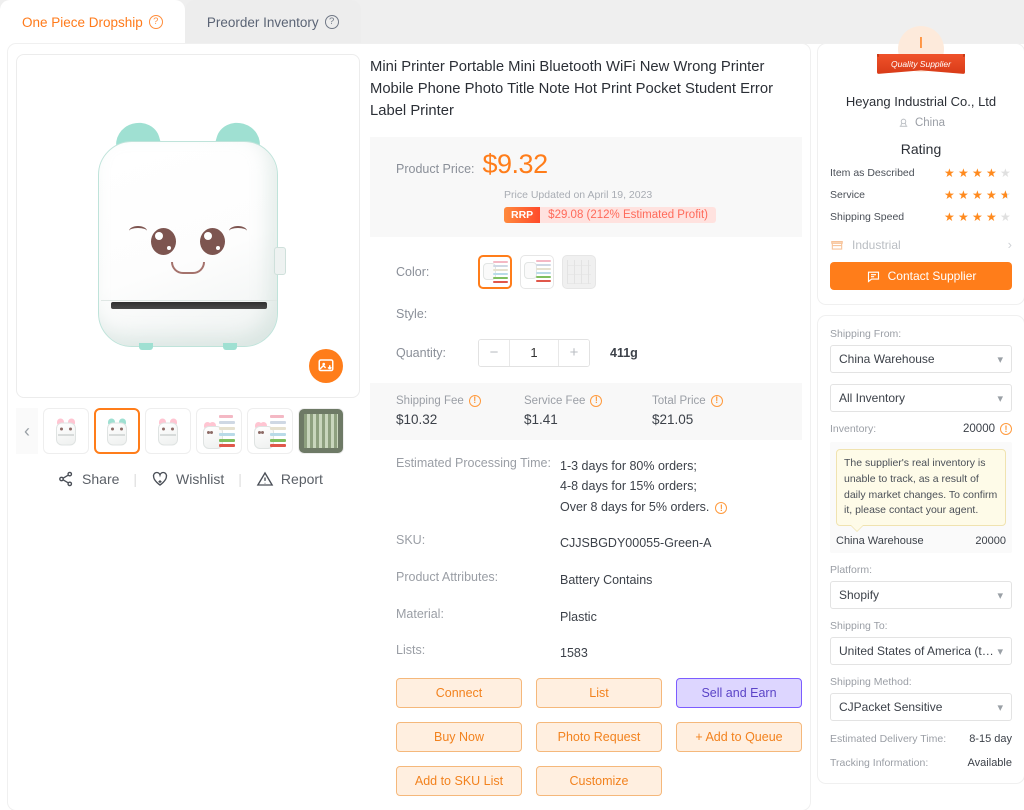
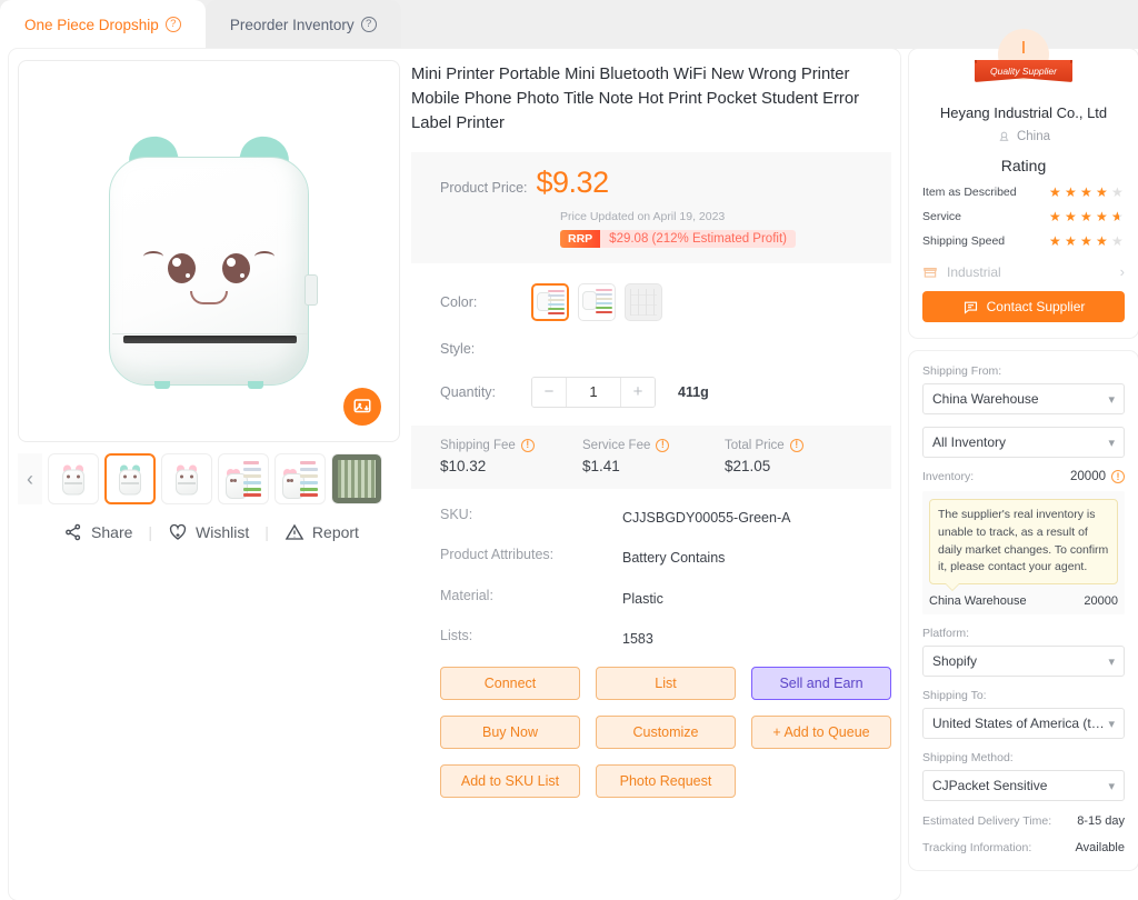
  One Piece Dropship
  ?
  Preorder Inventory
  ?
  ‹
  Share
  |
  Wishlist
  Report
  Mini Printer Portable Mini Bluetooth WiFi New Wrong Printer Mobile Phone Photo Title Note Hot Print Pocket Student Error Label Printer
  Product Price:
  $9.32
  Price Updated on April 19, 2023
  RRP
  $29.08 (212% Estimated Profit)
  Color:
  Style:
  Quantity:
  −
  1
  +
  411g
  Shipping Fee
  !
  $10.32
  Service Fee
  !
  $1.41
  Total Price
  !
  $21.05
- Estimated Processing Time:
- 1-3 days for 80% orders;
- 4-8 days for 15% orders;
- Over 8 days for 5% orders. !
  SKU:
  CJJSBGDY00055-Green-A
  Product Attributes:
  Battery Contains
  Material:
  Plastic
  Lists:
  1583
  Connect
  List
  Sell and Earn
  Buy Now
- Photo Request
+ Customize
  + Add to Queue
  Add to SKU List
- Customize
+ Photo Request
  I
  Quality Supplier
  Heyang Industrial Co., Ltd
  China
  Rating
  Item as Described
  ★
  ★
  ★
  ★
  ★
  Service
  ★
  ★
  ★
  ★
  ★
  Shipping Speed
  ★
  ★
  ★
  ★
  ★
  Industrial
  ›
  Contact Supplier
  Shipping From:
  China Warehouse
  ▾
  All Inventory
  ▾
  Inventory:
  20000
  !
  The supplier's real inventory is unable to track, as a result of daily market changes. To confirm it, please contact your agent.
  China Warehouse
  20000
  Platform:
  Shopify
  ▾
  Shipping To:
  United States of America (the)
  ▾
  Shipping Method:
  CJPacket Sensitive
  ▾
  Estimated Delivery Time:
  8-15 day
  Tracking Information:
  Available
